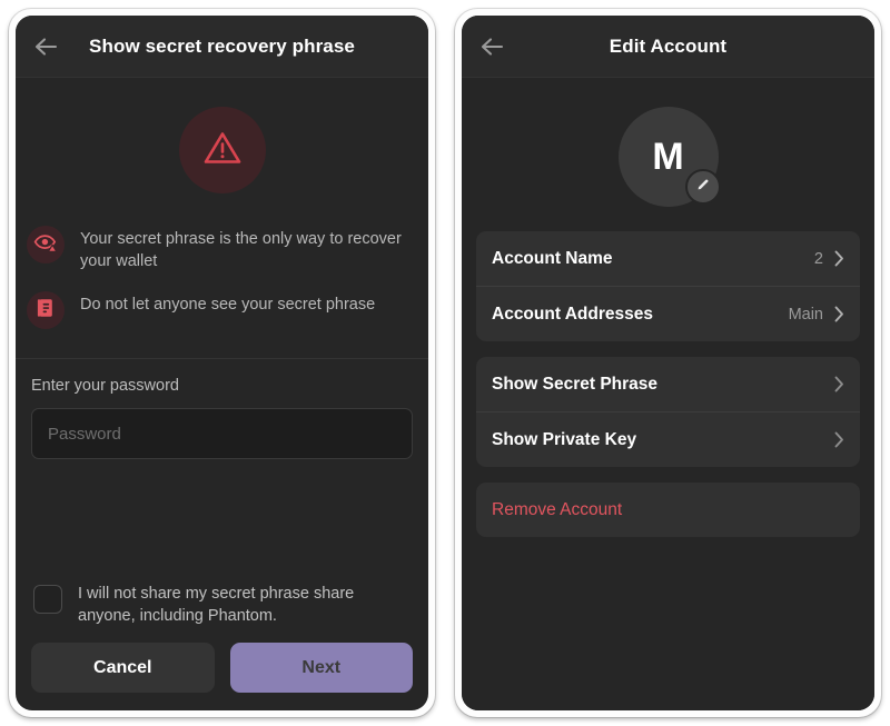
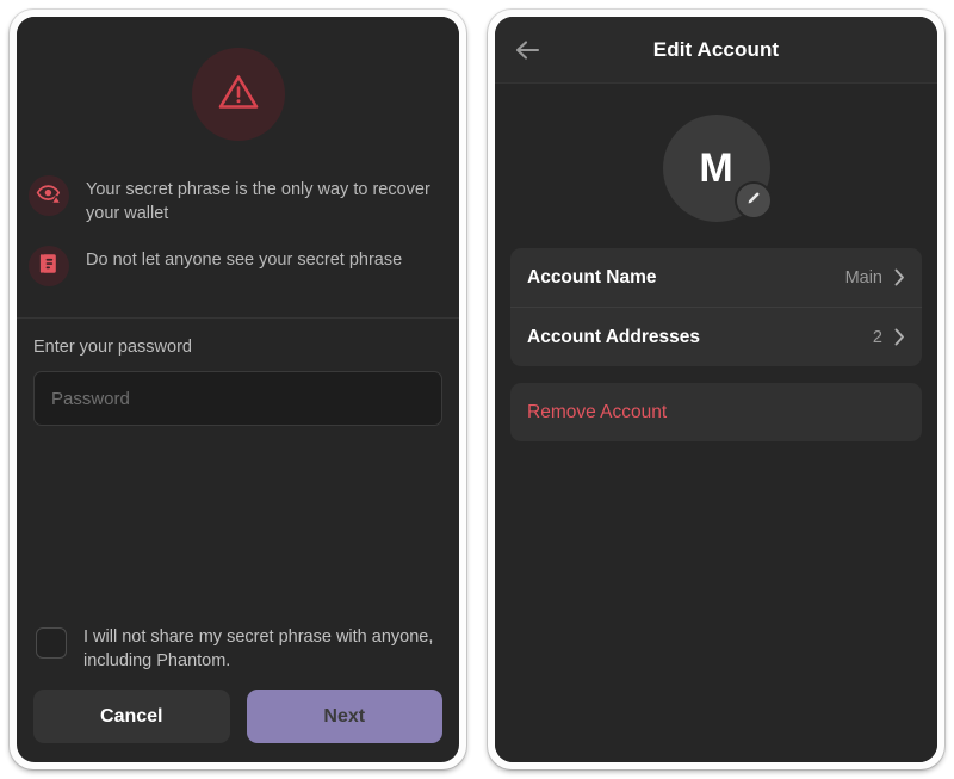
- Show secret recovery phrase
  Your secret phrase is the only way to recover your wallet
  Do not let anyone see your secret phrase
  Enter your password
  Password
- I will not share my secret phrase share anyone, including Phantom.
+ I will not share my secret phrase with anyone, including Phantom.
  Cancel
  Next
  Edit Account
  M
  Account Name
- 2
+ Main
  Account Addresses
- Main
+ 2
- Show Secret Phrase
- Show Private Key
  Remove Account
